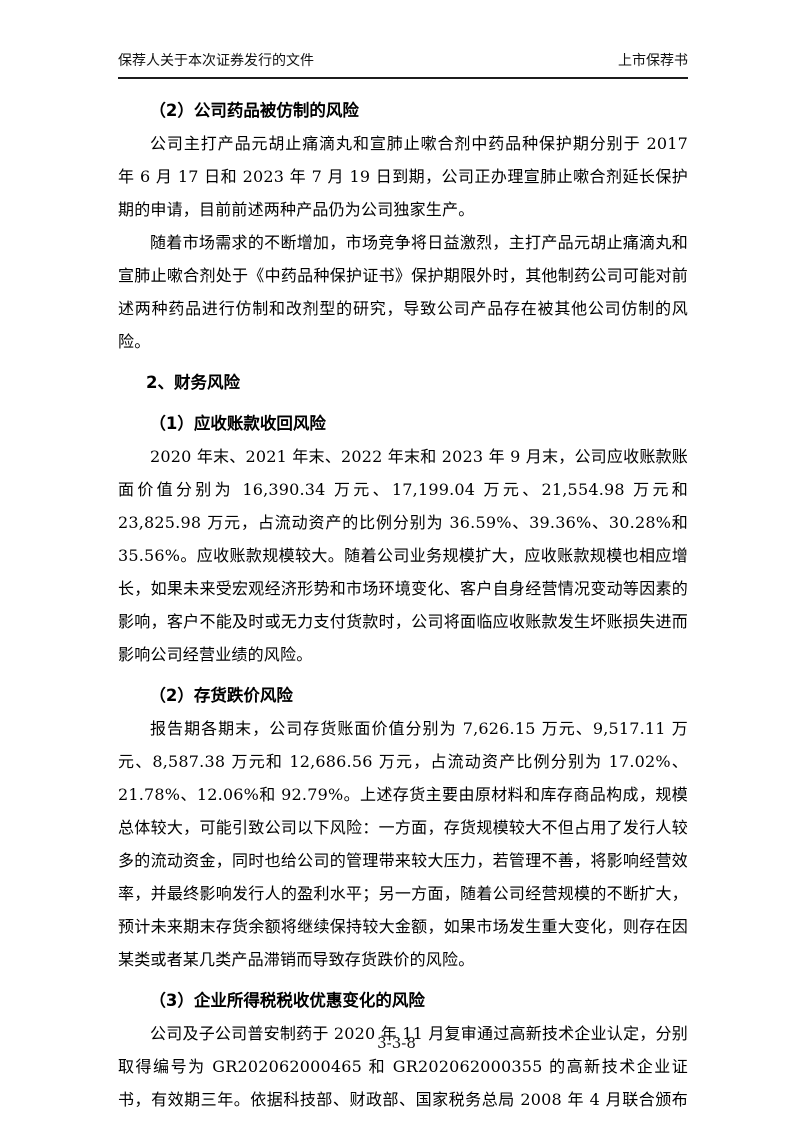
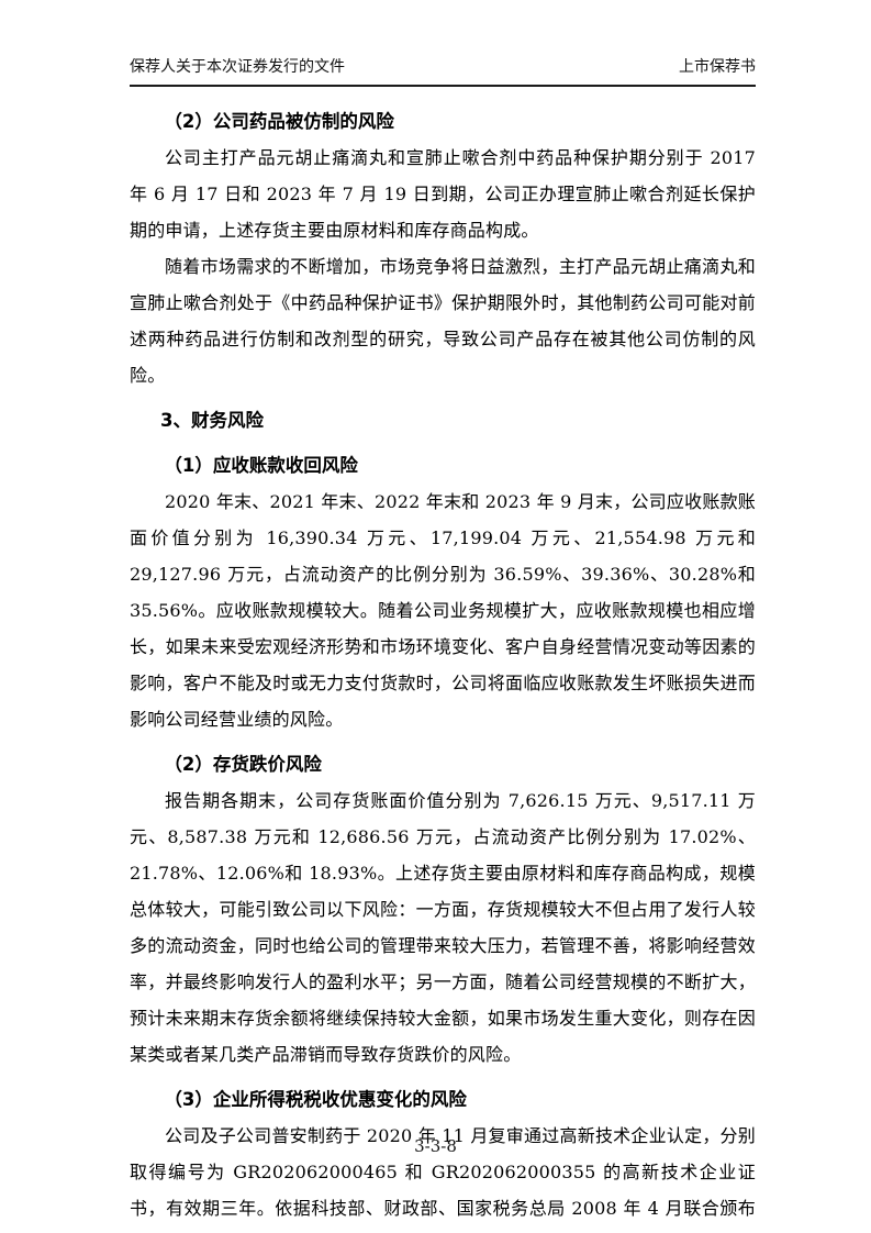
  保荐人关于本次证券发行的文件
  上市保荐书
  （2）公司药品被仿制的风险
- 公司主打产品元胡止痛滴丸和宣肺止嗽合剂中药品种保护期分别于 2017 年 6 月 17 日和 2023 年 7 月 19 日到期，公司正办理宣肺止嗽合剂延长保护期的申请，目前前述两种产品仍为公司独家生产。
+ 公司主打产品元胡止痛滴丸和宣肺止嗽合剂中药品种保护期分别于 2017 年 6 月 17 日和 2023 年 7 月 19 日到期，公司正办理宣肺止嗽合剂延长保护期的申请，上述存货主要由原材料和库存商品构成。
  随着市场需求的不断增加，市场竞争将日益激烈，主打产品元胡止痛滴丸和宣肺止嗽合剂处于《中药品种保护证书》保护期限外时，其他制药公司可能对前述两种药品进行仿制和改剂型的研究，导致公司产品存在被其他公司仿制的风险。
- 2、财务风险
+ 3、财务风险
  （1）应收账款收回风险
- 2020 年末、2021 年末、2022 年末和 2023 年 9 月末，公司应收账款账面价值分别为 16,390.34 万元、17,199.04 万元、21,554.98 万元和 23,825.98 万元，占流动资产的比例分别为 36.59%、39.36%、30.28%和 35.56%。应收账款规模较大。随着公司业务规模扩大，应收账款规模也相应增长，如果未来受宏观经济形势和市场环境变化、客户自身经营情况变动等因素的影响，客户不能及时或无力支付货款时，公司将面临应收账款发生坏账损失进而影响公司经营业绩的风险。
+ 2020 年末、2021 年末、2022 年末和 2023 年 9 月末，公司应收账款账面价值分别为 16,390.34 万元、17,199.04 万元、21,554.98 万元和 29,127.96 万元，占流动资产的比例分别为 36.59%、39.36%、30.28%和 35.56%。应收账款规模较大。随着公司业务规模扩大，应收账款规模也相应增长，如果未来受宏观经济形势和市场环境变化、客户自身经营情况变动等因素的影响，客户不能及时或无力支付货款时，公司将面临应收账款发生坏账损失进而影响公司经营业绩的风险。
  （2）存货跌价风险
- 报告期各期末，公司存货账面价值分别为 7,626.15 万元、9,517.11 万元、8,587.38 万元和 12,686.56 万元，占流动资产比例分别为 17.02%、21.78%、12.06%和 92.79%。上述存货主要由原材料和库存商品构成，规模总体较大，可能引致公司以下风险：一方面，存货规模较大不但占用了发行人较多的流动资金，同时也给公司的管理带来较大压力，若管理不善，将影响经营效率，并最终影响发行人的盈利水平；另一方面，随着公司经营规模的不断扩大，预计未来期末存货余额将继续保持较大金额，如果市场发生重大变化，则存在因某类或者某几类产品滞销而导致存货跌价的风险。
+ 报告期各期末，公司存货账面价值分别为 7,626.15 万元、9,517.11 万元、8,587.38 万元和 12,686.56 万元，占流动资产比例分别为 17.02%、21.78%、12.06%和 18.93%。上述存货主要由原材料和库存商品构成，规模总体较大，可能引致公司以下风险：一方面，存货规模较大不但占用了发行人较多的流动资金，同时也给公司的管理带来较大压力，若管理不善，将影响经营效率，并最终影响发行人的盈利水平；另一方面，随着公司经营规模的不断扩大，预计未来期末存货余额将继续保持较大金额，如果市场发生重大变化，则存在因某类或者某几类产品滞销而导致存货跌价的风险。
  （3）企业所得税税收优惠变化的风险
  公司及子公司普安制药于 2020 年 11 月复审通过高新技术企业认定，分别取得编号为 GR202062000465 和 GR202062000355 的高新技术企业证书，有效期三年。依据科技部、财政部、国家税务总局 2008 年 4 月联合颁布
  3-3-8
